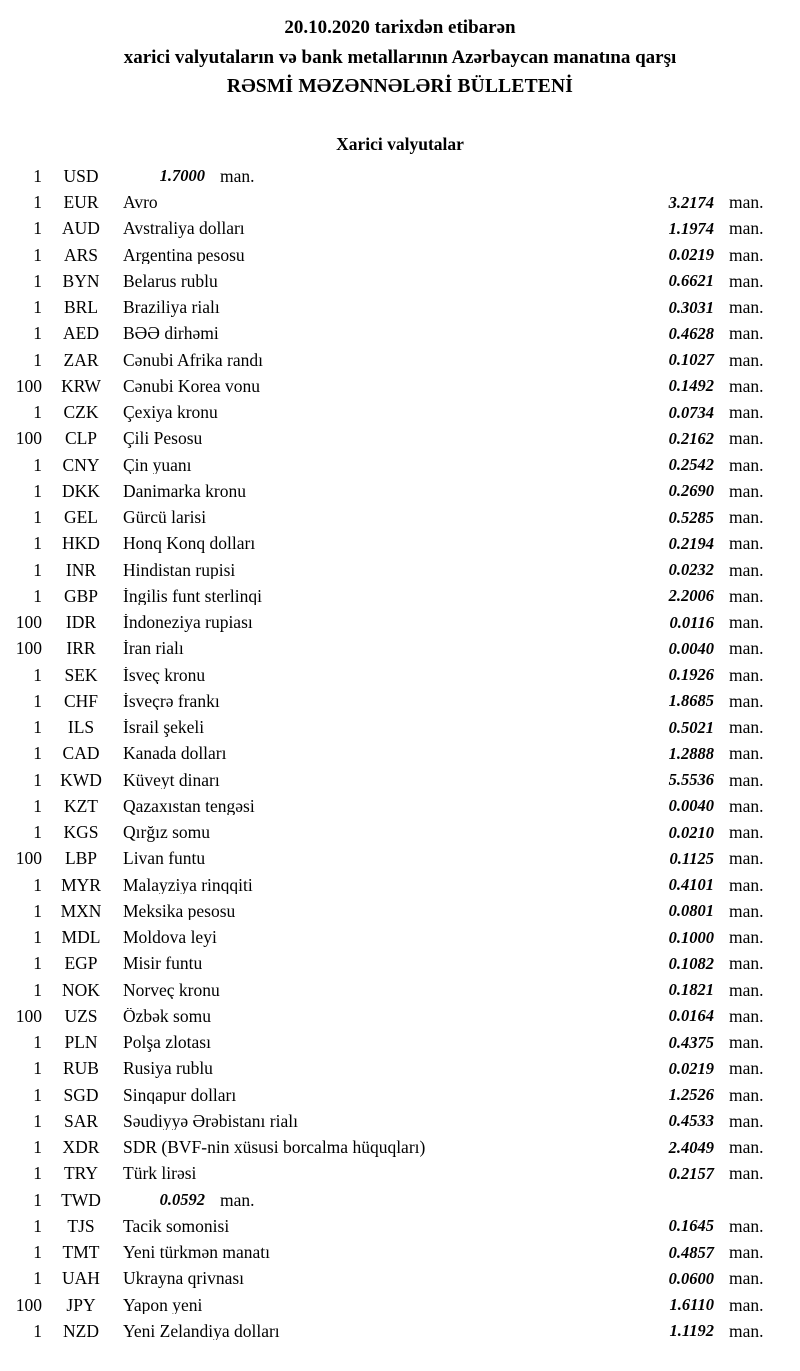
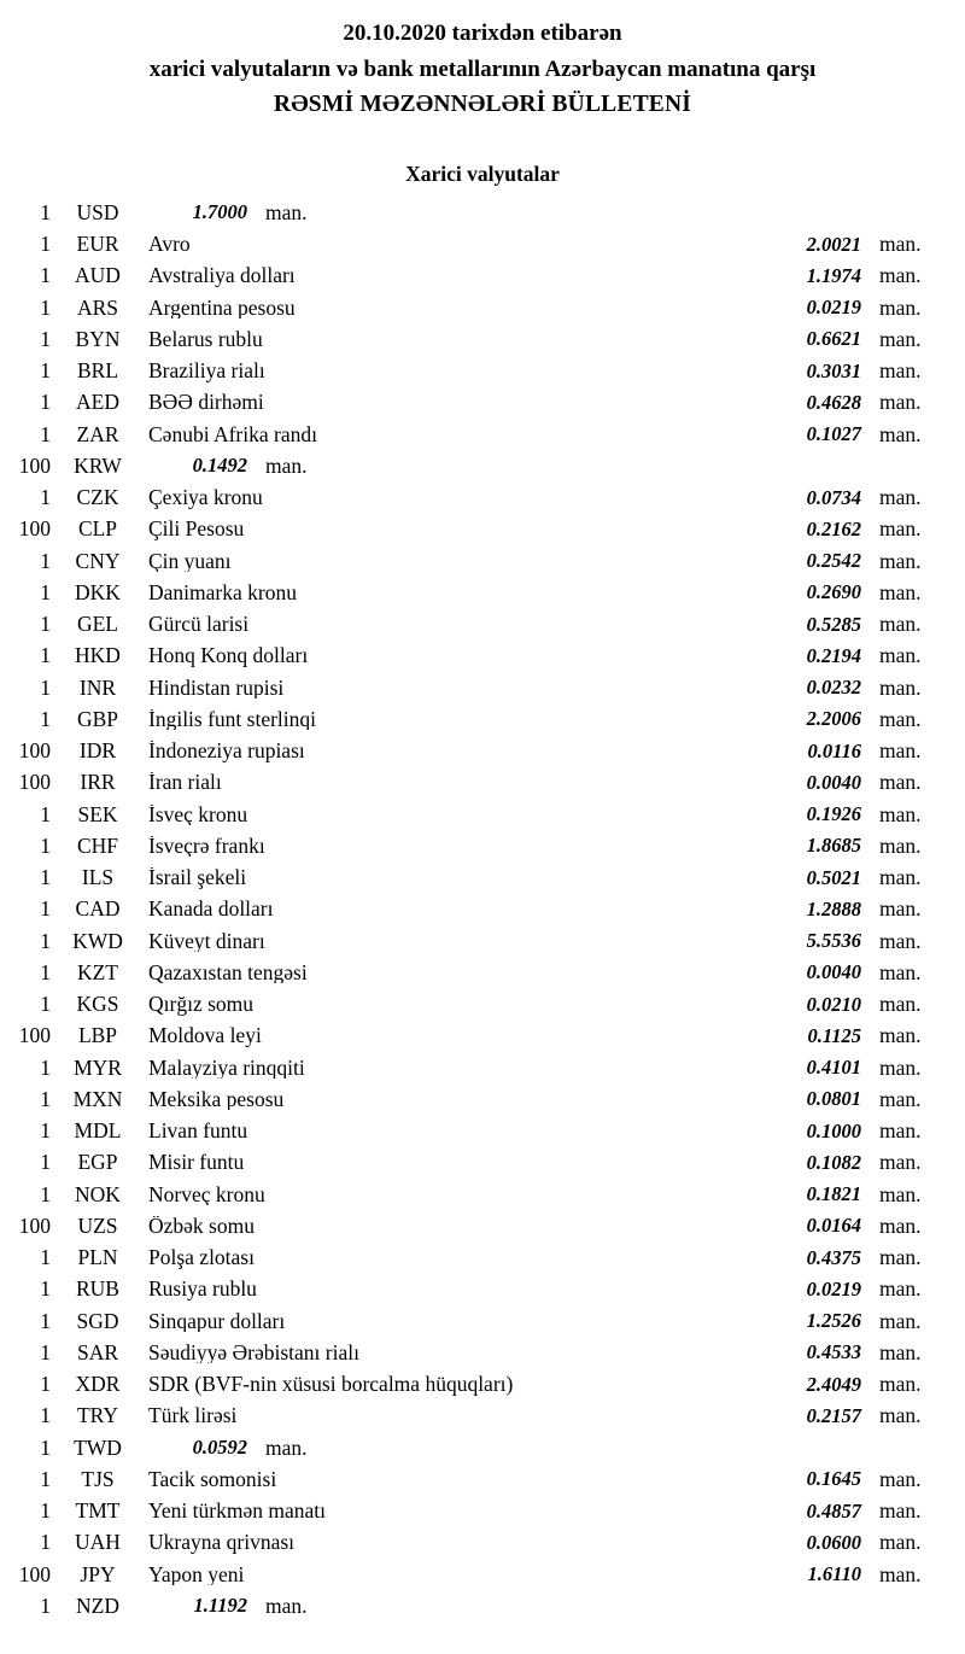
  20.10.2020 tarixdən etibarən
  xarici valyutaların və bank metallarının Azərbaycan manatına qarşı
  RƏSMİ MƏZƏNNƏLƏRİ BÜLLETENİ
  Xarici valyutalar
  1
  USD
  1.7000
  man.
  1
  EUR
  Avro
- 3.2174
+ 2.0021
  man.
  1
  AUD
  Avstraliya dolları
  1.1974
  man.
  1
  ARS
  Argentina pesosu
  0.0219
  man.
  1
  BYN
  Belarus rublu
  0.6621
  man.
  1
  BRL
  Braziliya rialı
  0.3031
  man.
  1
  AED
  BƏƏ dirhəmi
  0.4628
  man.
  1
  ZAR
  Cənubi Afrika randı
  0.1027
  man.
  100
  KRW
- Cənubi Korea vonu
  0.1492
  man.
  1
  CZK
  Çexiya kronu
  0.0734
  man.
  100
  CLP
  Çili Pesosu
  0.2162
  man.
  1
  CNY
  Çin yuanı
  0.2542
  man.
  1
  DKK
  Danimarka kronu
  0.2690
  man.
  1
  GEL
  Gürcü larisi
  0.5285
  man.
  1
  HKD
  Honq Konq dolları
  0.2194
  man.
  1
  INR
  Hindistan rupisi
  0.0232
  man.
  1
  GBP
  İngilis funt sterlinqi
  2.2006
  man.
  100
  IDR
  İndoneziya rupiası
  0.0116
  man.
  100
  IRR
  İran rialı
  0.0040
  man.
  1
  SEK
  İsveç kronu
  0.1926
  man.
  1
  CHF
  İsveçrə frankı
  1.8685
  man.
  1
  ILS
  İsrail şekeli
  0.5021
  man.
  1
  CAD
  Kanada dolları
  1.2888
  man.
  1
  KWD
  Küveyt dinarı
  5.5536
  man.
  1
  KZT
  Qazaxıstan tengəsi
  0.0040
  man.
  1
  KGS
  Qırğız somu
  0.0210
  man.
  100
  LBP
- Livan funtu
+ Moldova leyi
  0.1125
  man.
  1
  MYR
  Malayziya rinqqiti
  0.4101
  man.
  1
  MXN
  Meksika pesosu
  0.0801
  man.
  1
  MDL
- Moldova leyi
+ Livan funtu
  0.1000
  man.
  1
  EGP
  Misir funtu
  0.1082
  man.
  1
  NOK
  Norveç kronu
  0.1821
  man.
  100
  UZS
  Özbək somu
  0.0164
  man.
  1
  PLN
  Polşa zlotası
  0.4375
  man.
  1
  RUB
  Rusiya rublu
  0.0219
  man.
  1
  SGD
  Sinqapur dolları
  1.2526
  man.
  1
  SAR
  Səudiyyə Ərəbistanı rialı
  0.4533
  man.
  1
  XDR
  SDR (BVF-nin xüsusi borcalma hüquqları)
  2.4049
  man.
  1
  TRY
  Türk lirəsi
  0.2157
  man.
  1
  TWD
  0.0592
  man.
  1
  TJS
  Tacik somonisi
  0.1645
  man.
  1
  TMT
  Yeni türkmən manatı
  0.4857
  man.
  1
  UAH
  Ukrayna qrivnası
  0.0600
  man.
  100
  JPY
  Yapon yeni
  1.6110
  man.
  1
  NZD
- Yeni Zelandiya dolları
  1.1192
  man.
